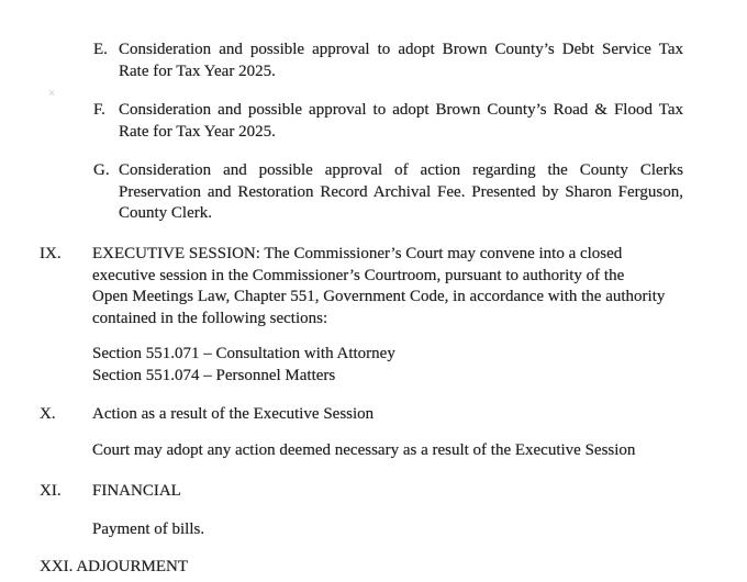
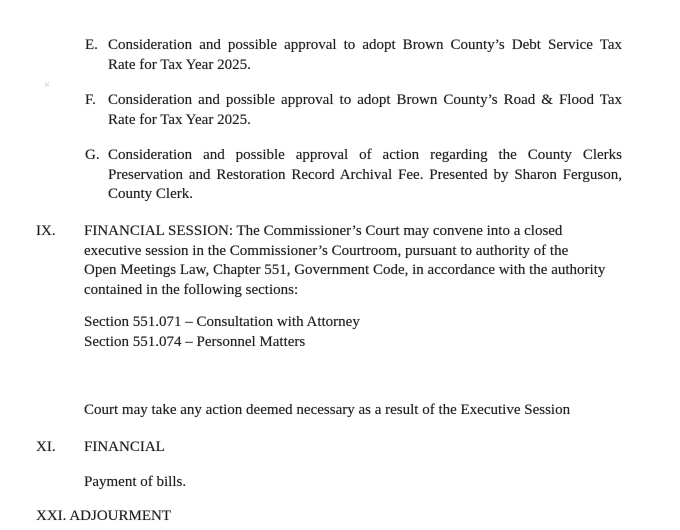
  E.
  Consideration and possible approval to adopt Brown County’s Debt Service Tax
  Rate for Tax Year 2025.
  F.
  Consideration and possible approval to adopt Brown County’s Road & Flood Tax
  Rate for Tax Year 2025.
  G.
  Consideration and possible approval of action regarding the County Clerks
  Preservation and Restoration Record Archival Fee. Presented by Sharon Ferguson,
  County Clerk.
  IX.
- EXECUTIVE SESSION: The Commissioner’s Court may convene into a closed
+ FINANCIAL SESSION: The Commissioner’s Court may convene into a closed
  executive session in the Commissioner’s Courtroom, pursuant to authority of the
  Open Meetings Law, Chapter 551, Government Code, in accordance with the authority
  contained in the following sections:
  Section 551.071 – Consultation with Attorney
  Section 551.074 – Personnel Matters
- X.
- Action as a result of the Executive Session
- Court may adopt any action deemed necessary as a result of the Executive Session
+ Court may take any action deemed necessary as a result of the Executive Session
  XI.
  FINANCIAL
  Payment of bills.
  XXI. ADJOURMENT
